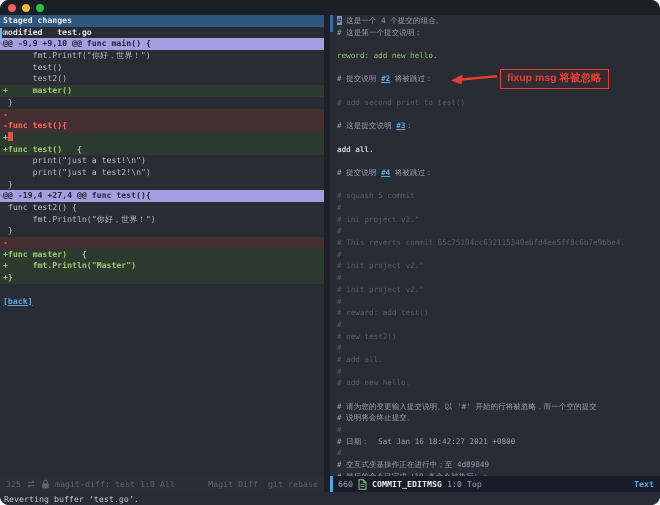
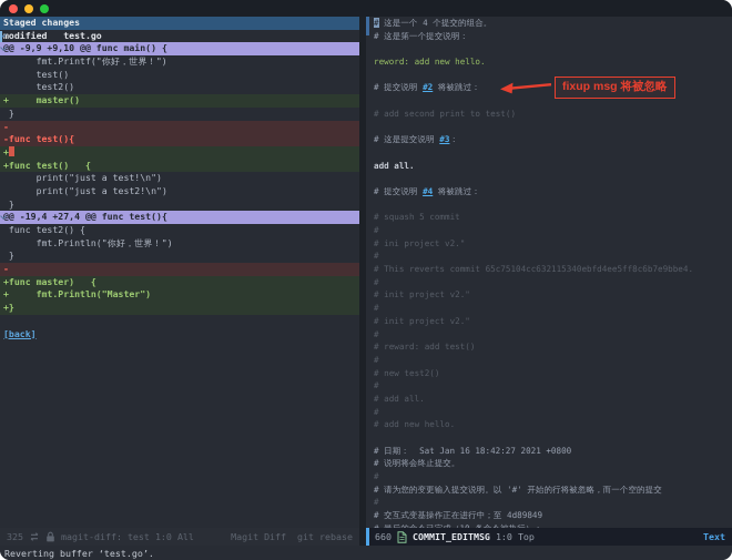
  Staged changes
  modified test.go
  @@ -9,9 +9,10 @@ func main() {
  fmt.Printf("你好，世界！")
  test()
  test2()
  + master()
  }
  -
  -func test(){
  +
  +func test() {
  print("just a test!\n")
  print("just a test2!\n")
  }
  @@ -19,4 +27,4 @@ func test(){
  func test2() {
  fmt.Println("你好，世界！")
  }
  -
  +func master) {
  + fmt.Println("Master")
  +}
  [back]
  325
  magit-diff: test
  1:0
  All
  Magit Diff git rebase
  # 这是一个 4 个提交的组合。
  # 这是第一个提交说明：
  reword: add new hello.
  # 提交说明 #2 将被跳过：
  # add second print to test()
  # 这是提交说明 #3：
  add all.
  # 提交说明 #4 将被跳过：
  # squash 5 commit
  #
  # ini project v2."
  #
  # This reverts commit 65c75104cc632115340ebfd4ee5ff8c6b7e9bbe4.
  #
  # init project v2."
  #
  # init project v2."
  #
  # reward: add test()
  #
  # new test2()
  #
  # add all.
  #
  # add new hello.
- # 请为您的变更输入提交说明。以 '#' 开始的行将被忽略，而一个空的提交
+ # 日期： Sat Jan 16 18:42:27 2021 +0800
  # 说明将会终止提交。
  #
- # 日期： Sat Jan 16 18:42:27 2021 +0800
+ # 请为您的变更输入提交说明。以 '#' 开始的行将被忽略，而一个空的提交
  #
  # 交互式变基操作正在进行中；至 4d89849
  fixup msg 将被忽略
  660
  COMMIT_EDITMSG
  1:0
  Top
  Text
  Reverting buffer ‘test.go’.
